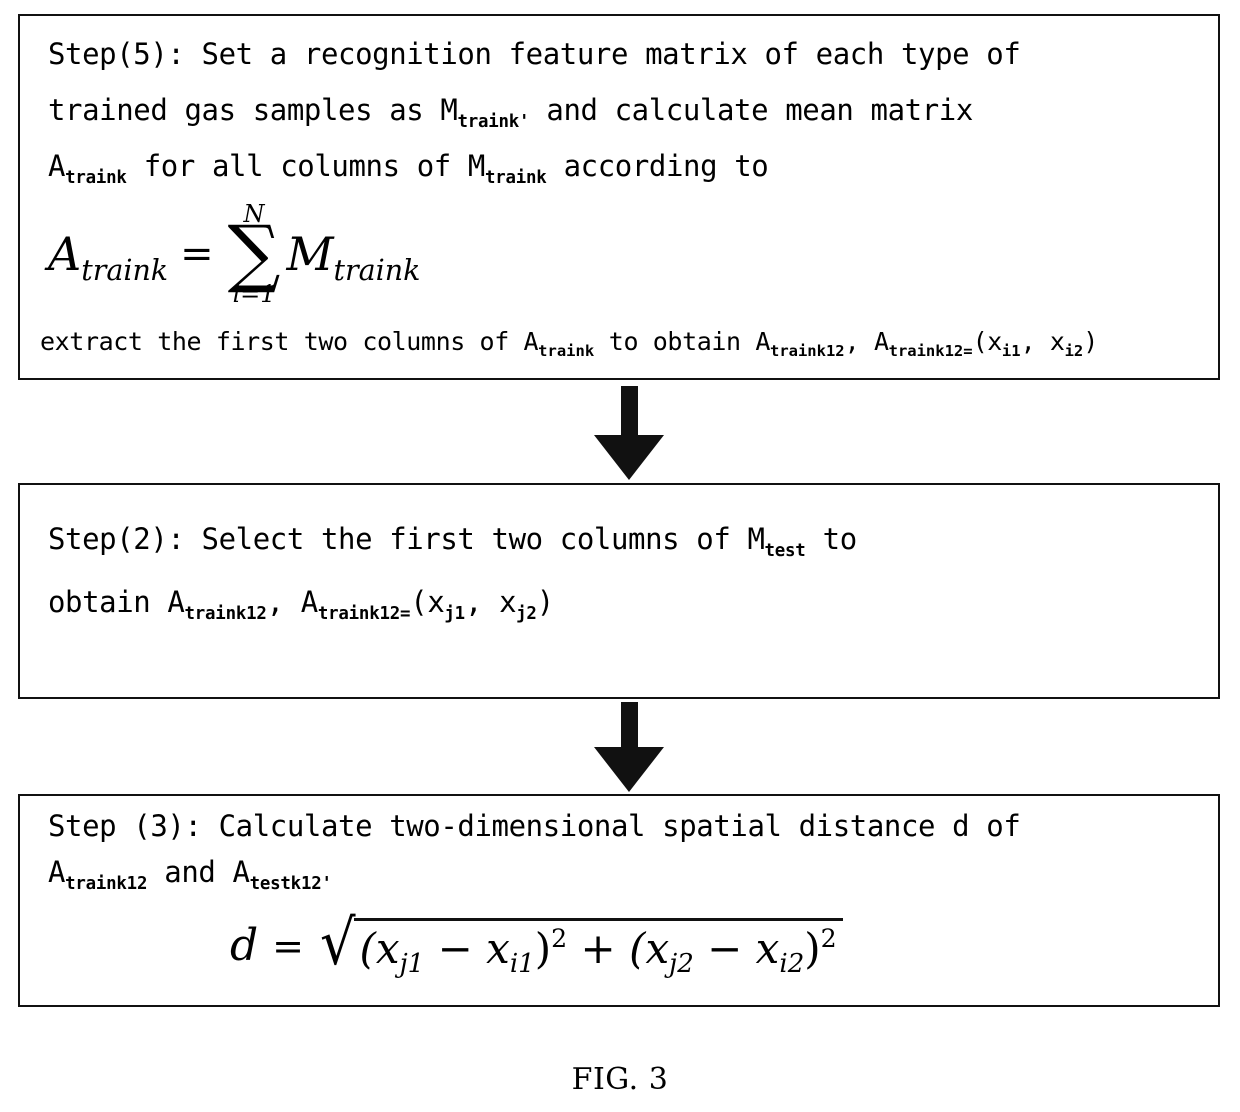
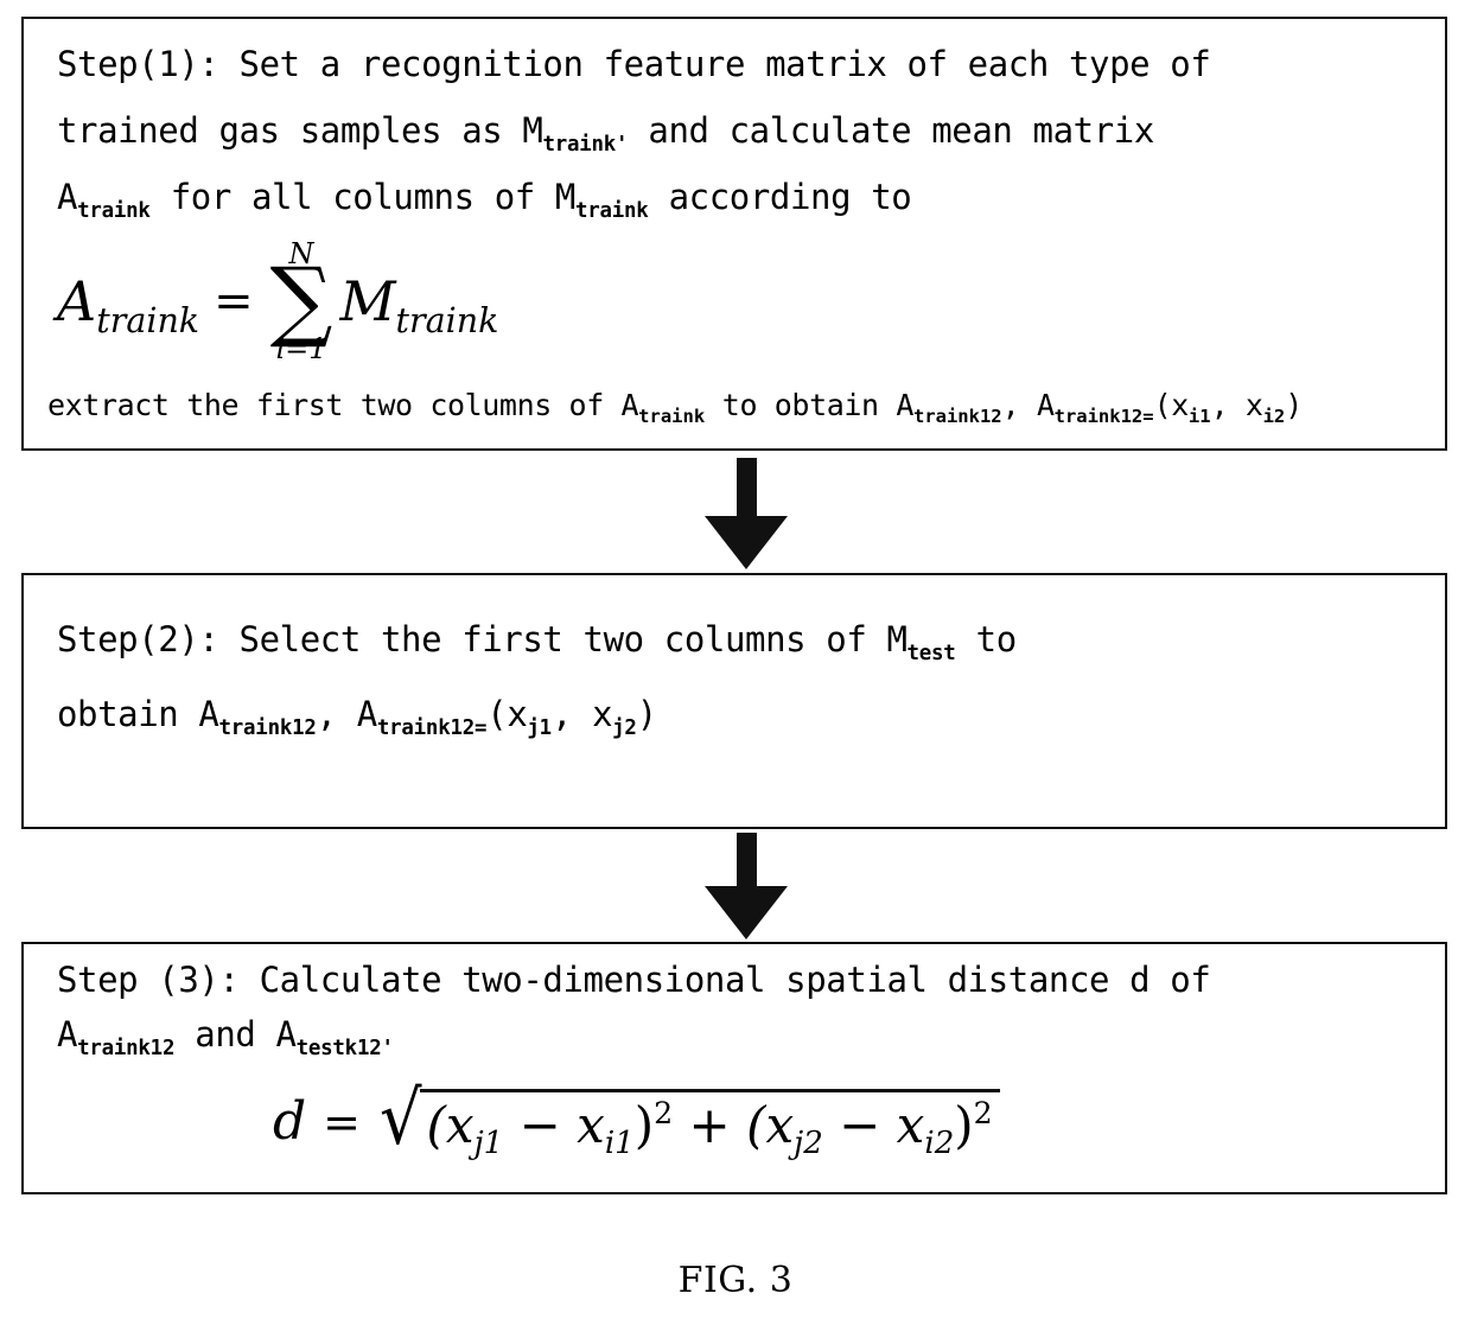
- Step(5): Set a recognition feature matrix of each type of
+ Step(1): Set a recognition feature matrix of each type of
  trained gas samples as Mtraink' and calculate mean matrix
  Atraink for all columns of Mtraink according to
  Atraink
  =
  N
  ∑
  i=1
  Mtraink
  extract the first two columns of Atraink to obtain Atraink12, Atraink12=(xi1, xi2)
  Step(2): Select the first two columns of Mtest to
  obtain Atraink12, Atraink12=(xj1, xj2)
  Step (3): Calculate two-dimensional spatial distance d of
  Atraink12 and Atestk12'
  d
  =
  √
  (xj1 − xi1)2 + (xj2 − xi2)2
  FIG. 3
